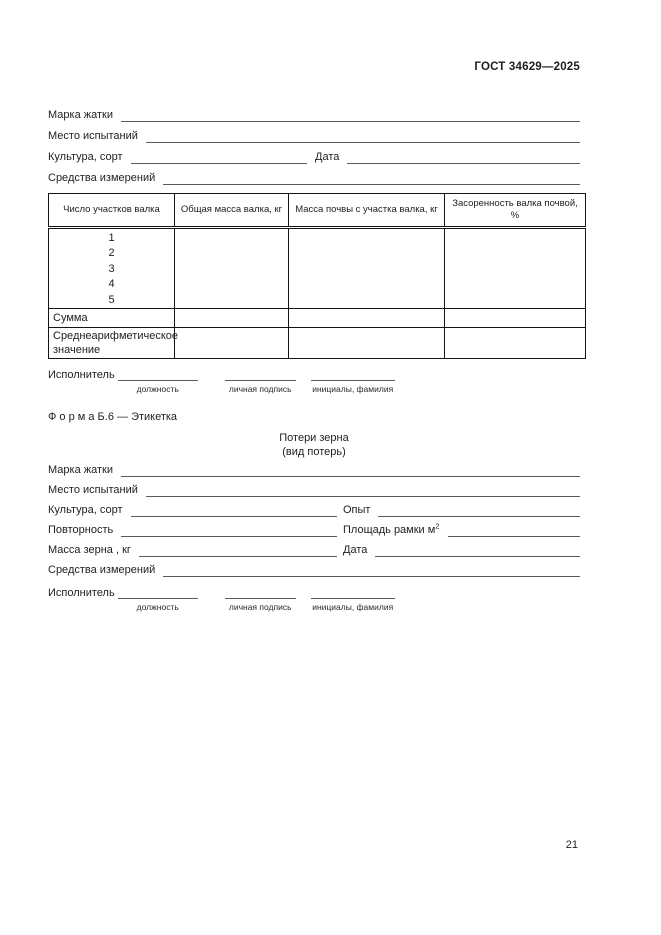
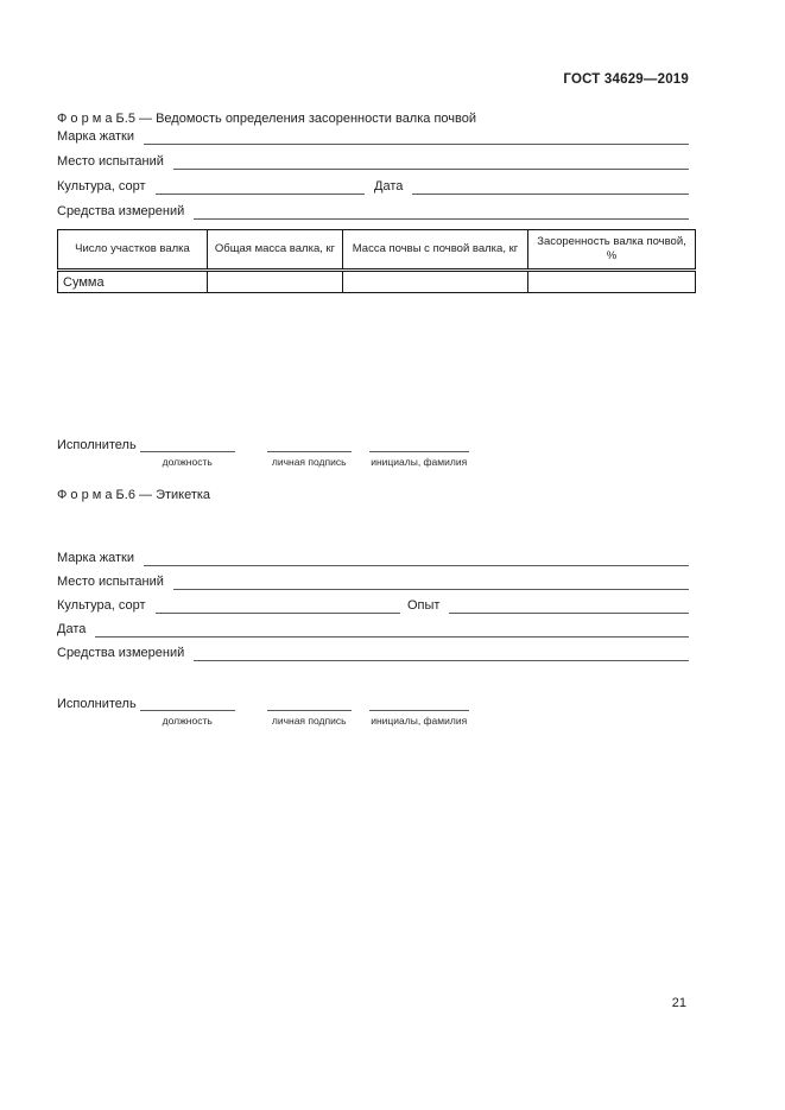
- ГОСТ 34629—2025
+ ГОСТ 34629—2019
+ Ф о р м а Б.5 — Ведомость определения засоренности валка почвой
  Марка жатки
  Место испытаний
  Культура, сорт
  Дата
  Средства измерений
- Число участков валка	Общая масса валка, кг	Масса почвы с участка валка, кг	Засоренность валка почвой, %
+ Число участков валка	Общая масса валка, кг	Масса почвы с почвой валка, кг	Засоренность валка почвой, %
- 1 2 3 4 5
  Сумма
- Среднеарифметическое значение
  Исполнитель
  должность
  личная подпись
  инициалы, фамилия
  Ф о р м а Б.6 — Этикетка
- Потери зерна
- (вид потерь)
  Марка жатки
  Место испытаний
  Культура, сорт
  Опыт
- Повторность
- Площадь рамки м2
- Масса зерна , кг
  Дата
  Средства измерений
  Исполнитель
  должность
  личная подпись
  инициалы, фамилия
  21
